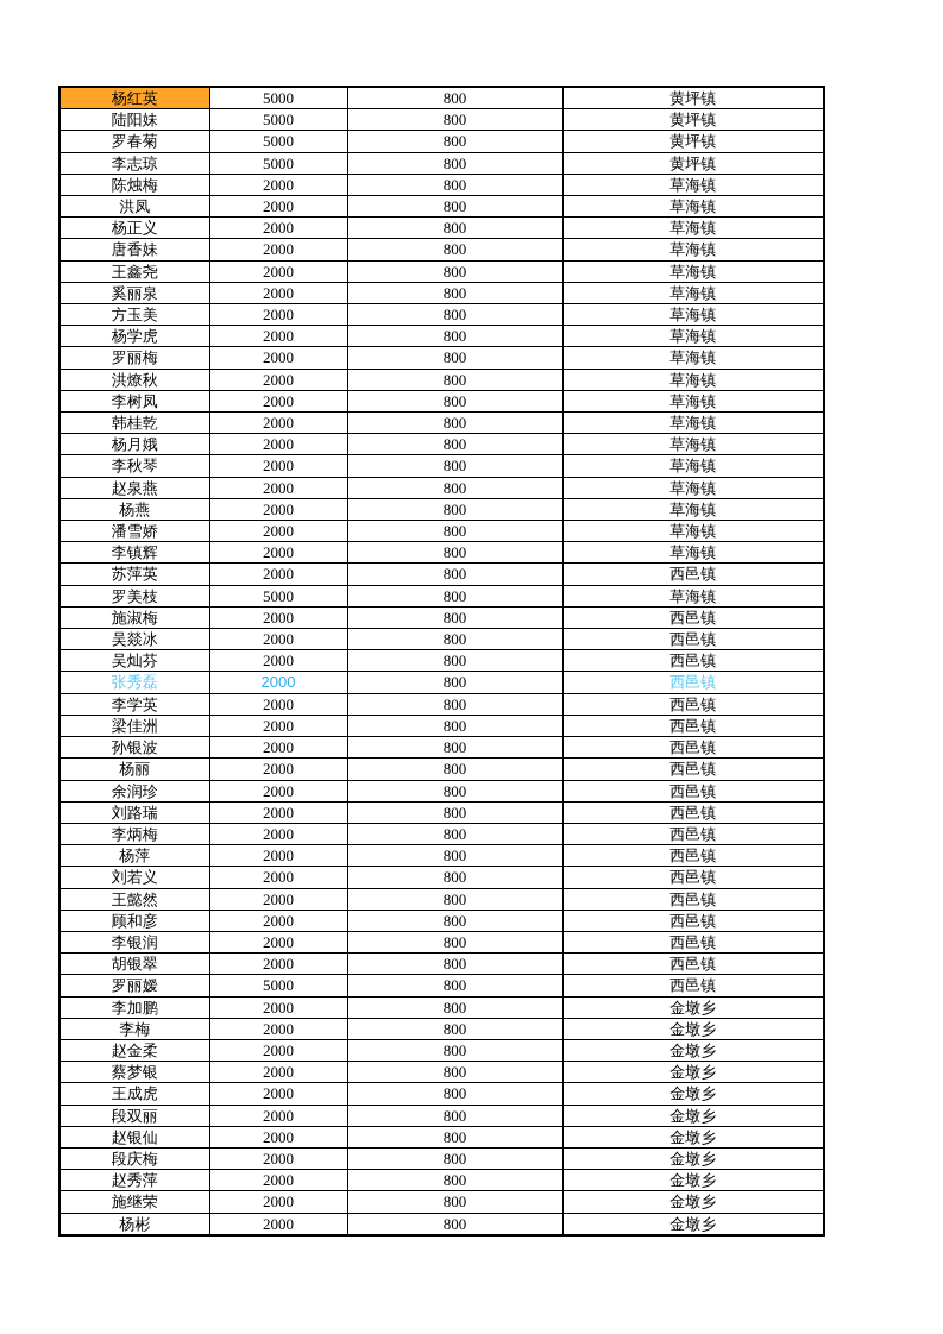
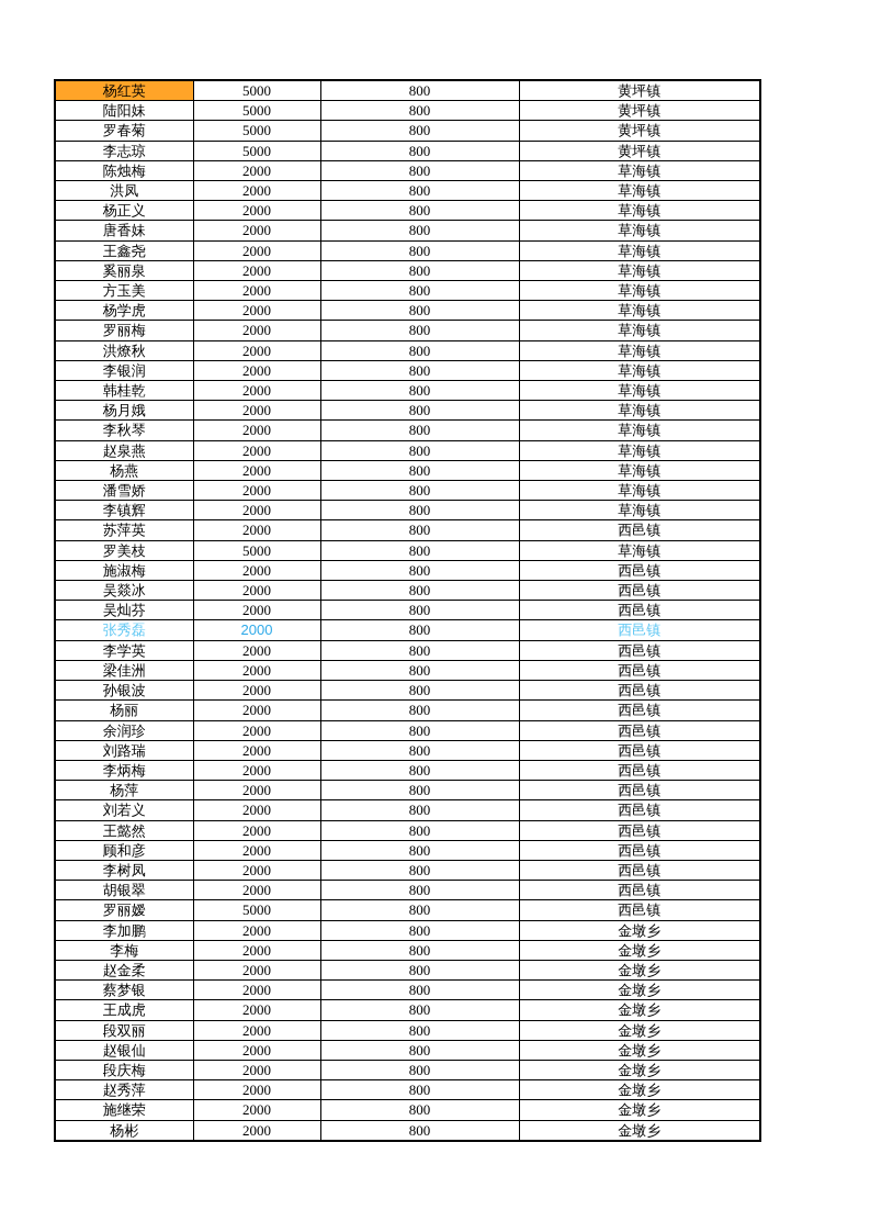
  杨红英	5000	800	黄坪镇
  陆阳妹	5000	800	黄坪镇
  罗春菊	5000	800	黄坪镇
  李志琼	5000	800	黄坪镇
  陈烛梅	2000	800	草海镇
  洪凤	2000	800	草海镇
  杨正义	2000	800	草海镇
  唐香妹	2000	800	草海镇
  王鑫尧	2000	800	草海镇
  奚丽泉	2000	800	草海镇
  方玉美	2000	800	草海镇
  杨学虎	2000	800	草海镇
  罗丽梅	2000	800	草海镇
  洪燎秋	2000	800	草海镇
- 李树凤	2000	800	草海镇
+ 李银润	2000	800	草海镇
  韩桂乾	2000	800	草海镇
  杨月娥	2000	800	草海镇
  李秋琴	2000	800	草海镇
  赵泉燕	2000	800	草海镇
  杨燕	2000	800	草海镇
  潘雪娇	2000	800	草海镇
  李镇辉	2000	800	草海镇
  苏萍英	2000	800	西邑镇
  罗美枝	5000	800	草海镇
  施淑梅	2000	800	西邑镇
  吴燚冰	2000	800	西邑镇
  吴灿芬	2000	800	西邑镇
  张秀磊	2000	800	西邑镇
  李学英	2000	800	西邑镇
  梁佳洲	2000	800	西邑镇
  孙银波	2000	800	西邑镇
  杨丽	2000	800	西邑镇
  余润珍	2000	800	西邑镇
  刘路瑞	2000	800	西邑镇
  李炳梅	2000	800	西邑镇
  杨萍	2000	800	西邑镇
  刘若义	2000	800	西邑镇
  王懿然	2000	800	西邑镇
  顾和彦	2000	800	西邑镇
- 李银润	2000	800	西邑镇
+ 李树凤	2000	800	西邑镇
  胡银翠	2000	800	西邑镇
  罗丽嫒	5000	800	西邑镇
  李加鹏	2000	800	金墩乡
  李梅	2000	800	金墩乡
  赵金柔	2000	800	金墩乡
  蔡梦银	2000	800	金墩乡
  王成虎	2000	800	金墩乡
  段双丽	2000	800	金墩乡
  赵银仙	2000	800	金墩乡
  段庆梅	2000	800	金墩乡
  赵秀萍	2000	800	金墩乡
  施继荣	2000	800	金墩乡
  杨彬	2000	800	金墩乡
